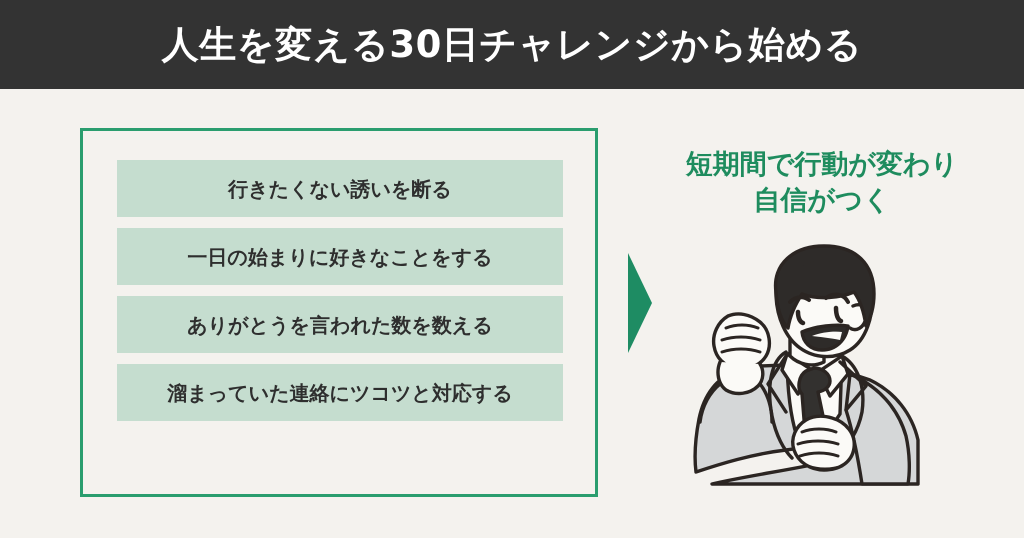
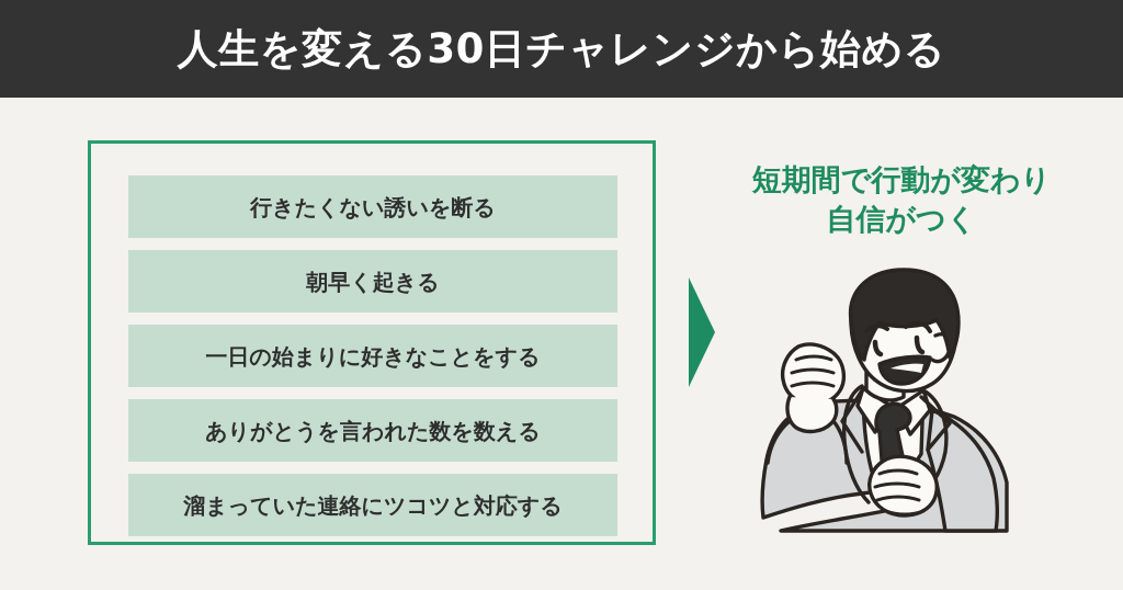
  人生を変える30日チャレンジから始める
  行きたくない誘いを断る
+ 朝早く起きる
  一日の始まりに好きなことをする
  ありがとうを言われた数を数える
  溜まっていた連絡にツコツと対応する
  短期間で行動が変わり
  自信がつく
